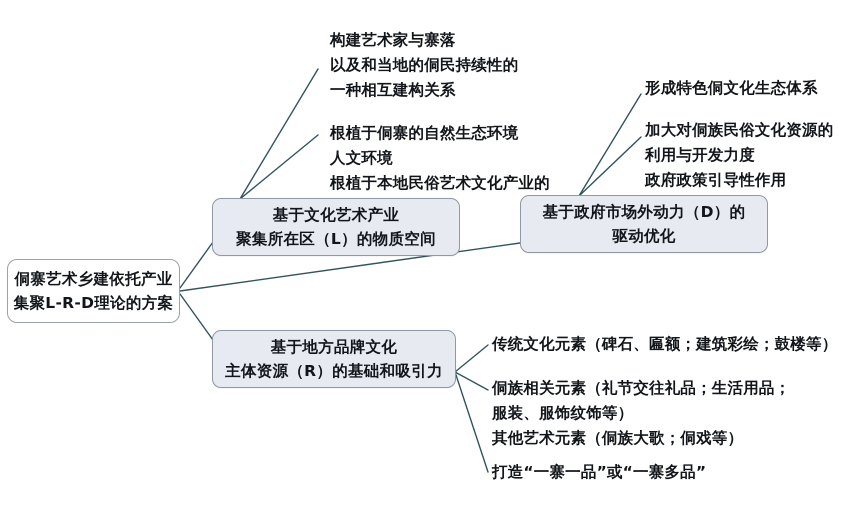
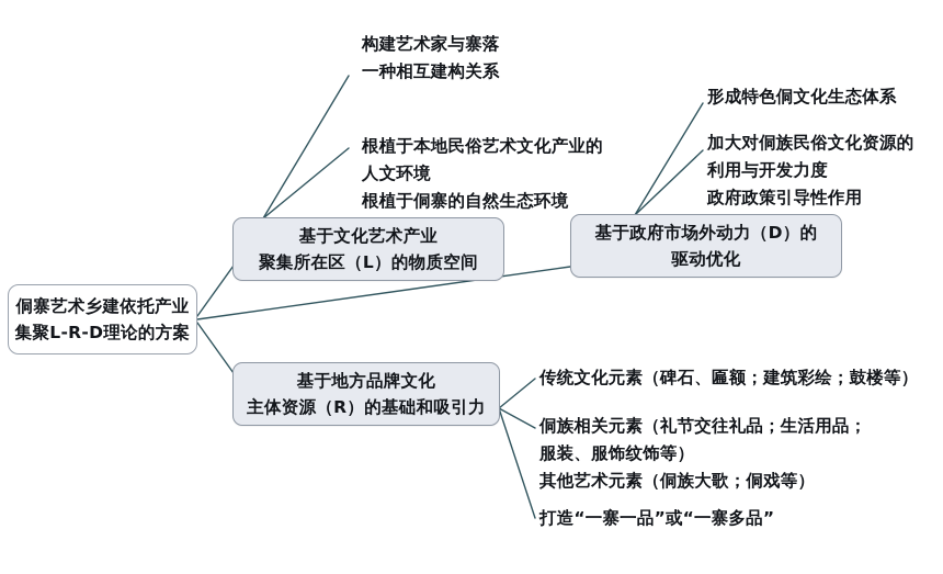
  侗寨艺术乡建依托产业
  集聚L-R-D理论的方案
  基于文化艺术产业
  聚集所在区（L）的物质空间
  基于政府市场外动力（D）的
  驱动优化
  基于地方品牌文化
  主体资源（R）的基础和吸引力
  构建艺术家与寨落
- 以及和当地的侗民持续性的
  一种相互建构关系
- 根植于侗寨的自然生态环境
+ 根植于本地民俗艺术文化产业的
  人文环境
- 根植于本地民俗艺术文化产业的
+ 根植于侗寨的自然生态环境
  形成特色侗文化生态体系
  加大对侗族民俗文化资源的
  利用与开发力度
  政府政策引导性作用
  传统文化元素（碑石、匾额；建筑彩绘；鼓楼等）
  侗族相关元素（礼节交往礼品；生活用品；
  服装、服饰纹饰等）
  其他艺术元素（侗族大歌；侗戏等）
  打造“一寨一品”或“一寨多品”
